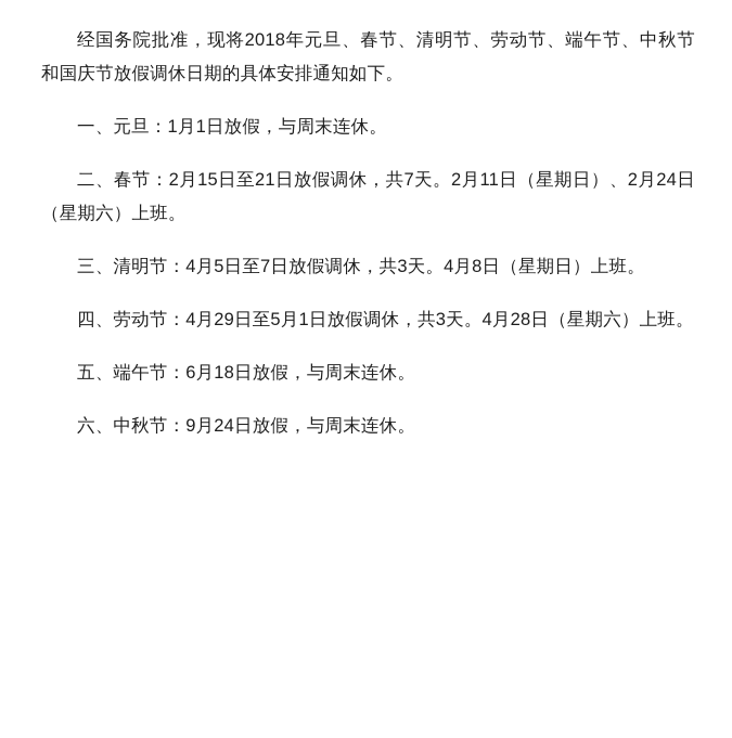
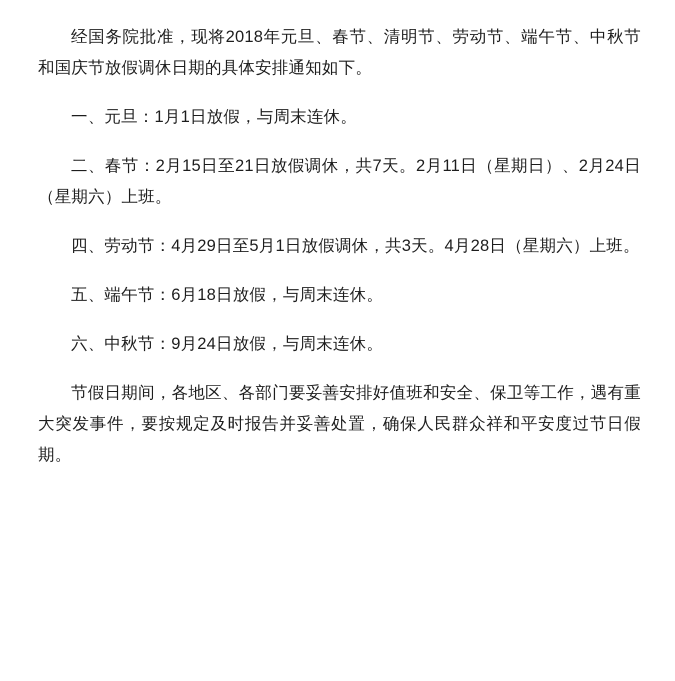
  经国务院批准，现将2018年元旦、春节、清明节、劳动节、端午节、中秋节和国庆节放假调休日期的具体安排通知如下。
  一、元旦：1月1日放假，与周末连休。
  二、春节：2月15日至21日放假调休，共7天。2月11日（星期日）、2月24日（星期六）上班。
- 三、清明节：4月5日至7日放假调休，共3天。4月8日（星期日）上班。
  四、劳动节：4月29日至5月1日放假调休，共3天。4月28日（星期六）上班。
  五、端午节：6月18日放假，与周末连休。
  六、中秋节：9月24日放假，与周末连休。
+ 节假日期间，各地区、各部门要妥善安排好值班和安全、保卫等工作，遇有重大突发事件，要按规定及时报告并妥善处置，确保人民群众祥和平安度过节日假期。
